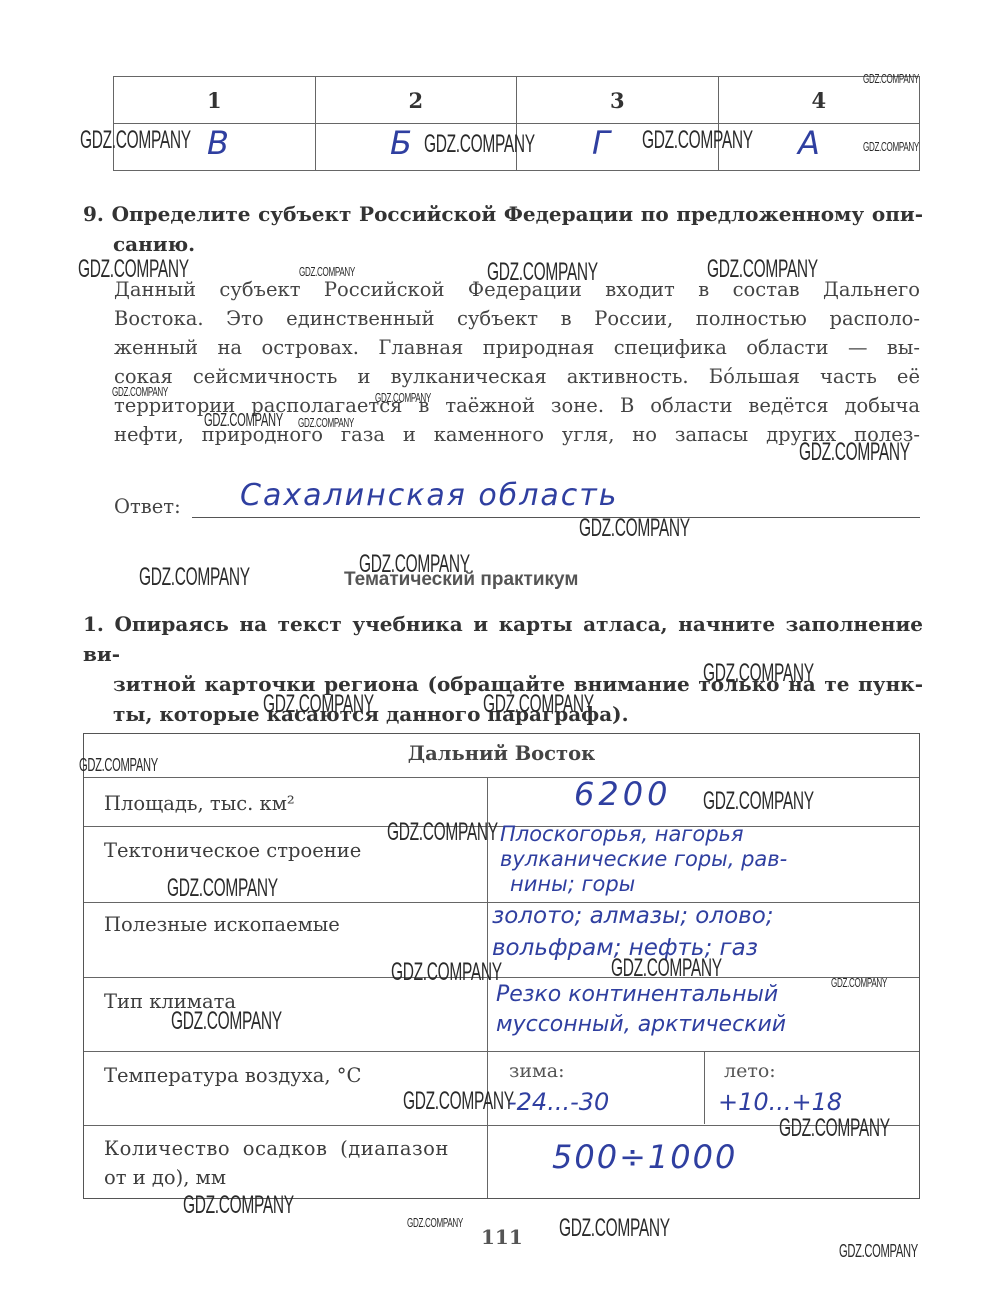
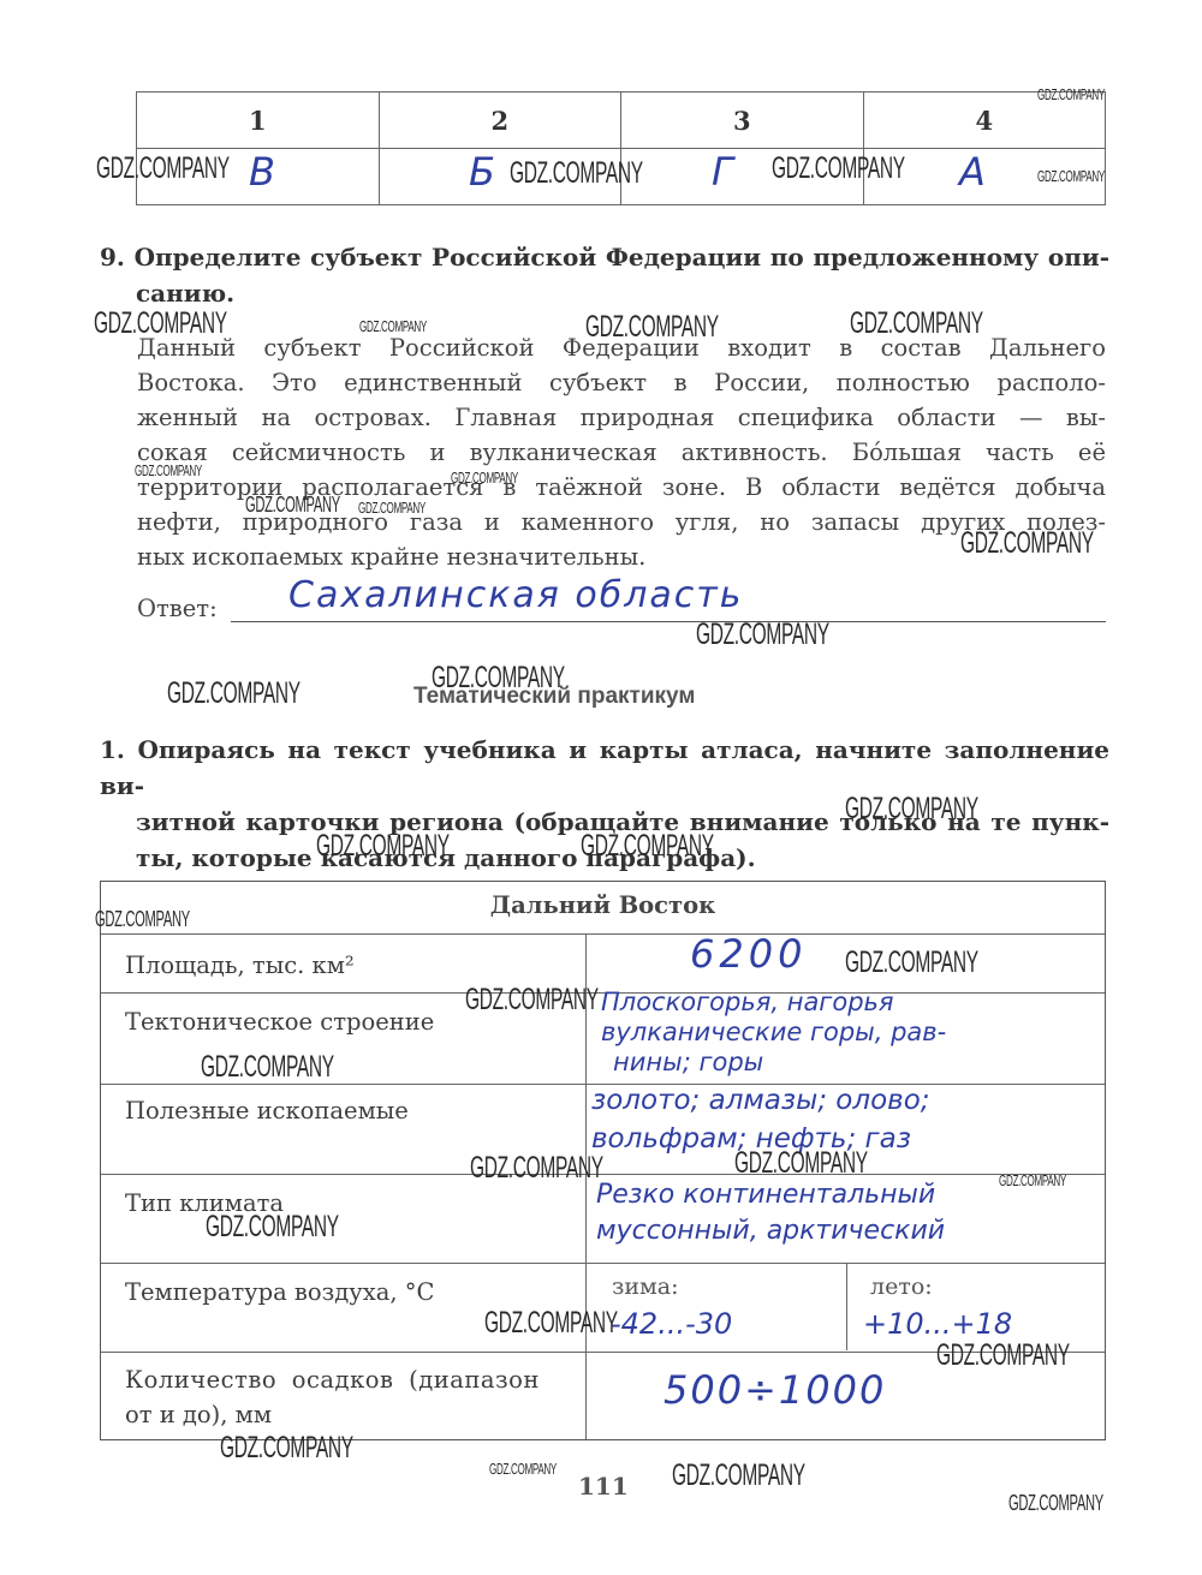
  1	2	3	4
  В
  Б
  Г
  А
  9. Определите субъект Российской Федерации по предложенному опи-
  санию.
  Данный субъект Российской Федерации входит в состав Дальнего
  Востока. Это единственный субъект в России, полностью располо-
  женный на островах. Главная природная специфика области — вы-
  сокая сейсмичность и вулканическая активность. Бóльшая часть её
  территории располагается в таёжной зоне. В области ведётся добыча
  нефти, природного газа и каменного угля, но запасы других полез-
+ ных ископаемых крайне незначительны.
  Ответ:
  Сахалинская область
  Тематический практикум
  1. Опираясь на текст учебника и карты атласа, начните заполнение ви-
  зитной карточки региона (обращайте внимание только на те пунк-
  ты, которые касаются данного параграфа).
  Дальний Восток
  Площадь, тыс. км²
  Тектоническое строение
  Полезные ископаемые
  Тип климата
  Температура воздуха, °C
  Количество осадков (диапазон
  от и до), мм
  зима:
  лето:
  6200
  Плоскогорья, нагорья
  вулканические горы, рав-
  нины; горы
  золото; алмазы; олово;
  вольфрам; нефть; газ
  Резко континентальный
  муссонный, арктический
- -24...-30
+ -42...-30
  +10...+18
  500÷1000
  111
  GDZ.COMPANY
  GDZ.COMPANY
  GDZ.COMPANY
  GDZ.COMPANY
  GDZ.COMPANY
  GDZ.COMPANY
  GDZ.COMPANY
  GDZ.COMPANY
  GDZ.COMPANY
  GDZ.COMPANY
  GDZ.COMPANY
  GDZ.COMPANY
  GDZ.COMPANY
  GDZ.COMPANY
  GDZ.COMPANY
  GDZ.COMPANY
  GDZ.COMPANY
  GDZ.COMPANY
  GDZ.COMPANY
  GDZ.COMPANY
  GDZ.COMPANY
  GDZ.COMPANY
  GDZ.COMPANY
  GDZ.COMPANY
  GDZ.COMPANY
  GDZ.COMPANY
  GDZ.COMPANY
  GDZ.COMPANY
  GDZ.COMPANY
  GDZ.COMPANY
  GDZ.COMPANY
  GDZ.COMPANY
  GDZ.COMPANY
  GDZ.COMPANY
